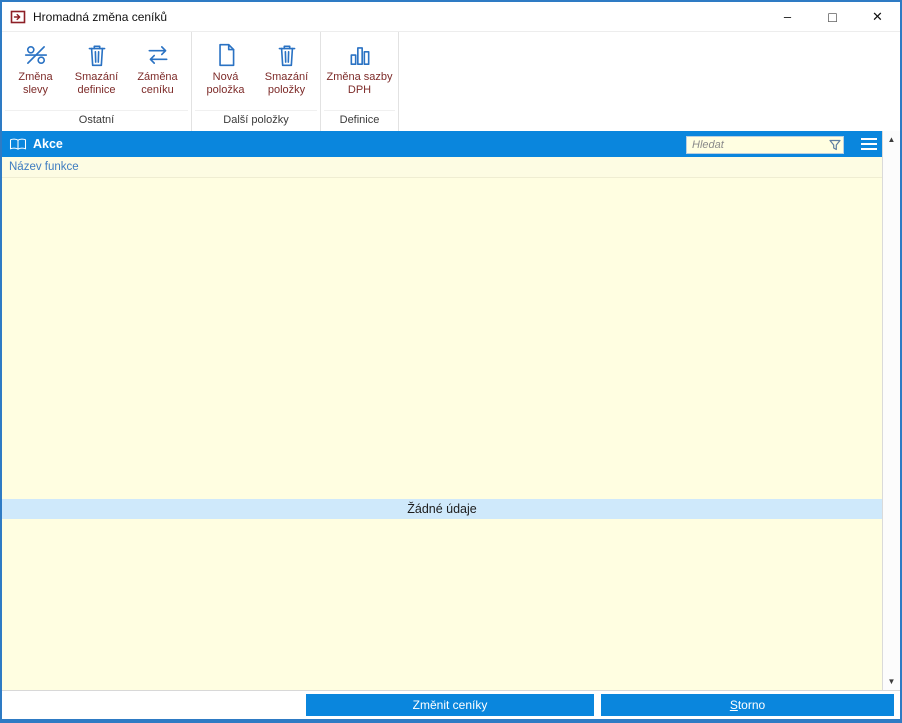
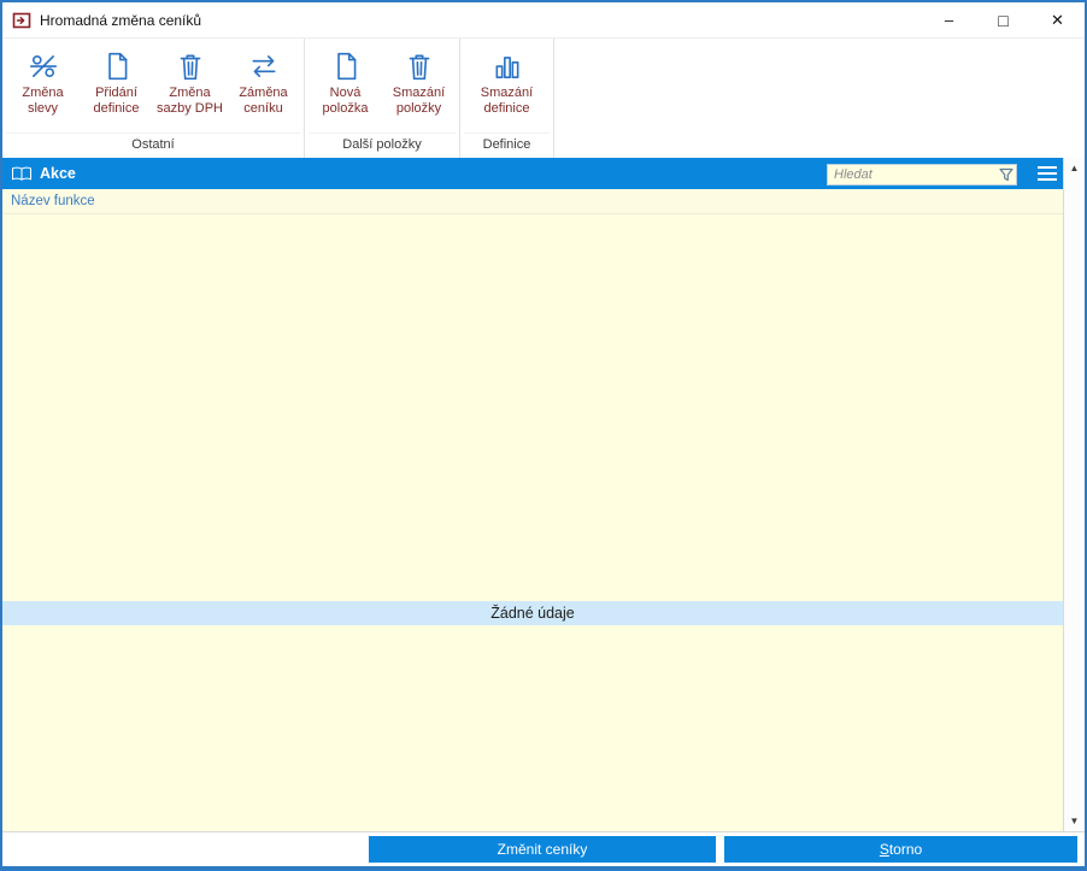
  Hromadná změna ceníků
  –
  □
  ✕
  Změna slevy
+ Přidání definice
- Smazání definice
+ Změna sazby DPH
  Záměna ceníku
  Ostatní
  Nová položka
  Smazání položky
  Další položky
- Změna sazby DPH
+ Smazání definice
  Definice
  Akce
  Hledat
  Název funkce
  Žádné údaje
  ▲
  ▼
  Změnit ceníky
  S
  torno
